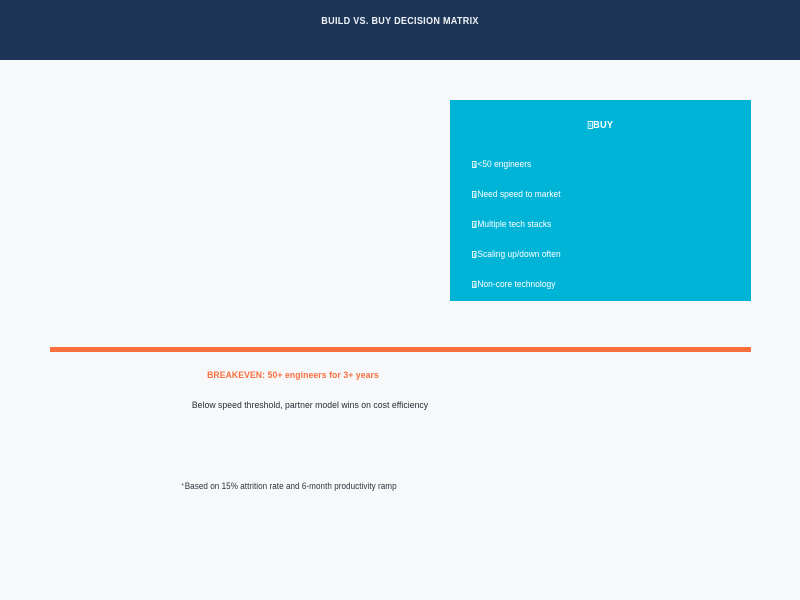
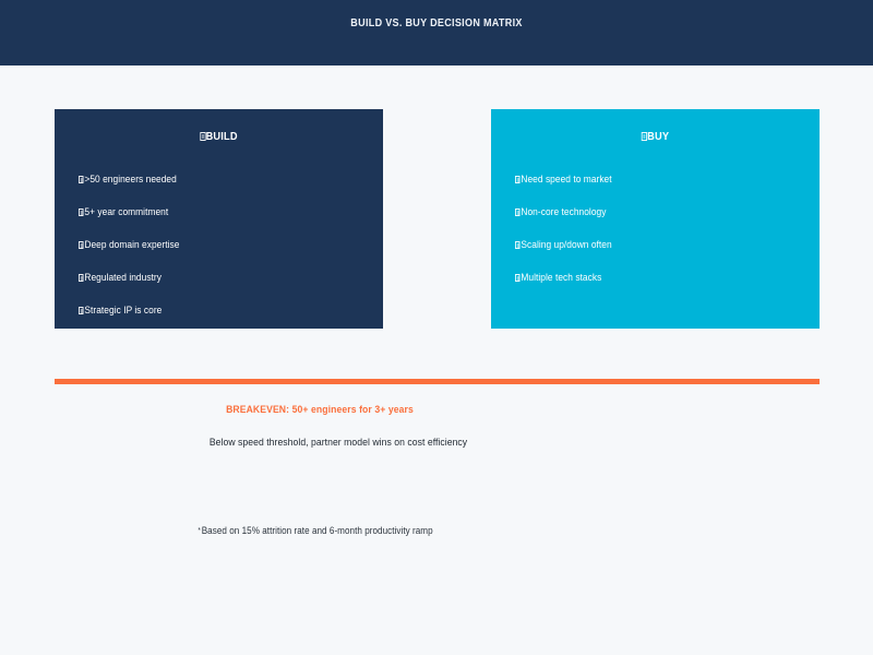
  BUILD VS. BUY DECISION MATRIX
+ BUILD
+ >50 engineers needed
+ 5+ year commitment
+ Deep domain expertise
+ Regulated industry
+ Strategic IP is core
  BUY
- <50 engineers
  Need speed to market
- Multiple tech stacks
+ Non-core technology
  Scaling up/down often
- Non-core technology
+ Multiple tech stacks
  BREAKEVEN: 50+ engineers for 3+ years
  Below speed threshold, partner model wins on cost efficiency
  Based on 15% attrition rate and 6-month productivity ramp
